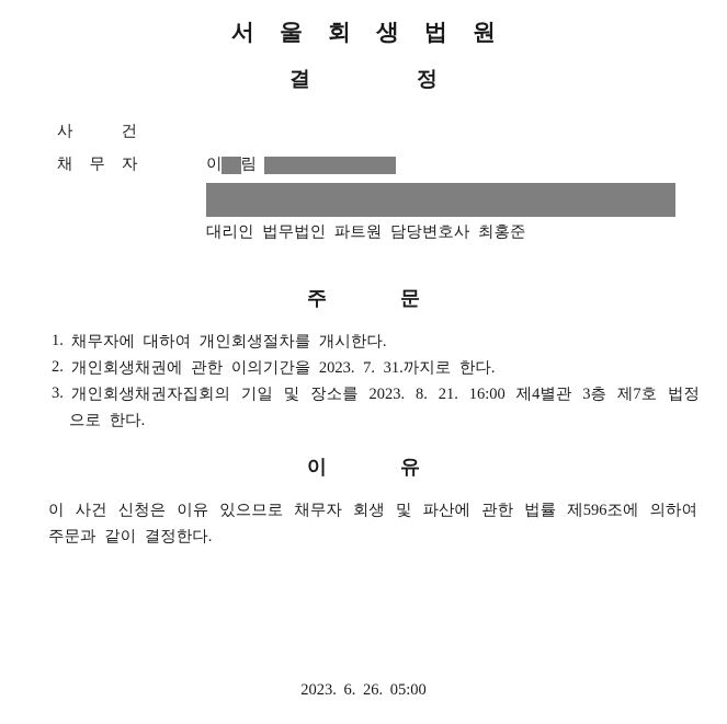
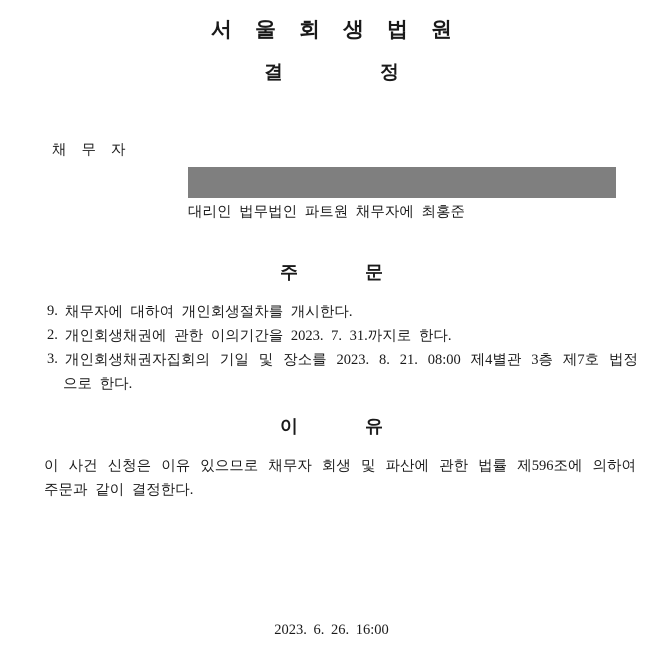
  서울회생법원
  결정
- 사건
  채무자
- 이
- 림
- 대리인 법무법인 파트원 담당변호사 최홍준
+ 대리인 법무법인 파트원 채무자에 최홍준
  주문
- 1.
+ 9.
  채무자에 대하여 개인회생절차를 개시한다.
  2.
  개인회생채권에 관한 이의기간을 2023. 7. 31.까지로 한다.
  3.
- 개인회생채권자집회의 기일 및 장소를 2023. 8. 21. 16:00 제4별관 3층 제7호 법정
+ 개인회생채권자집회의 기일 및 장소를 2023. 8. 21. 08:00 제4별관 3층 제7호 법정
  으로 한다.
  이유
  이 사건 신청은 이유 있으므로 채무자 회생 및 파산에 관한 법률 제596조에 의하여
  주문과 같이 결정한다.
- 2023. 6. 26. 05:00
+ 2023. 6. 26. 16:00
